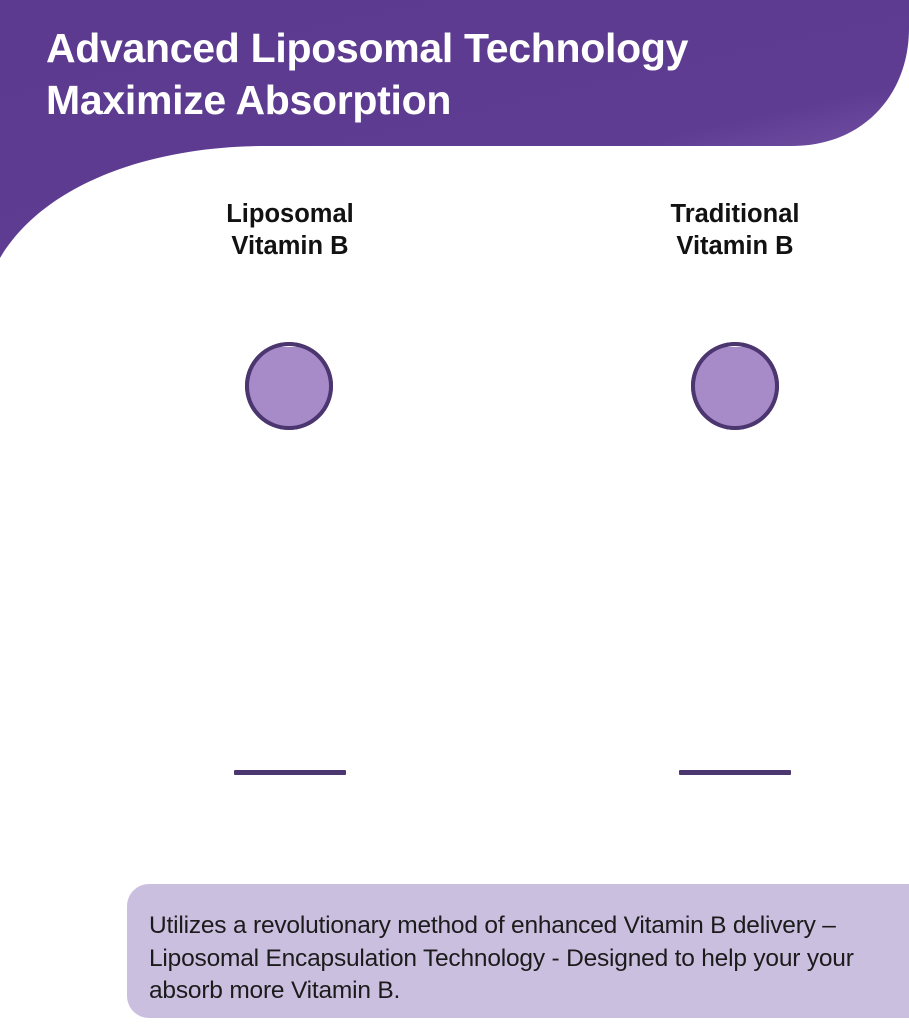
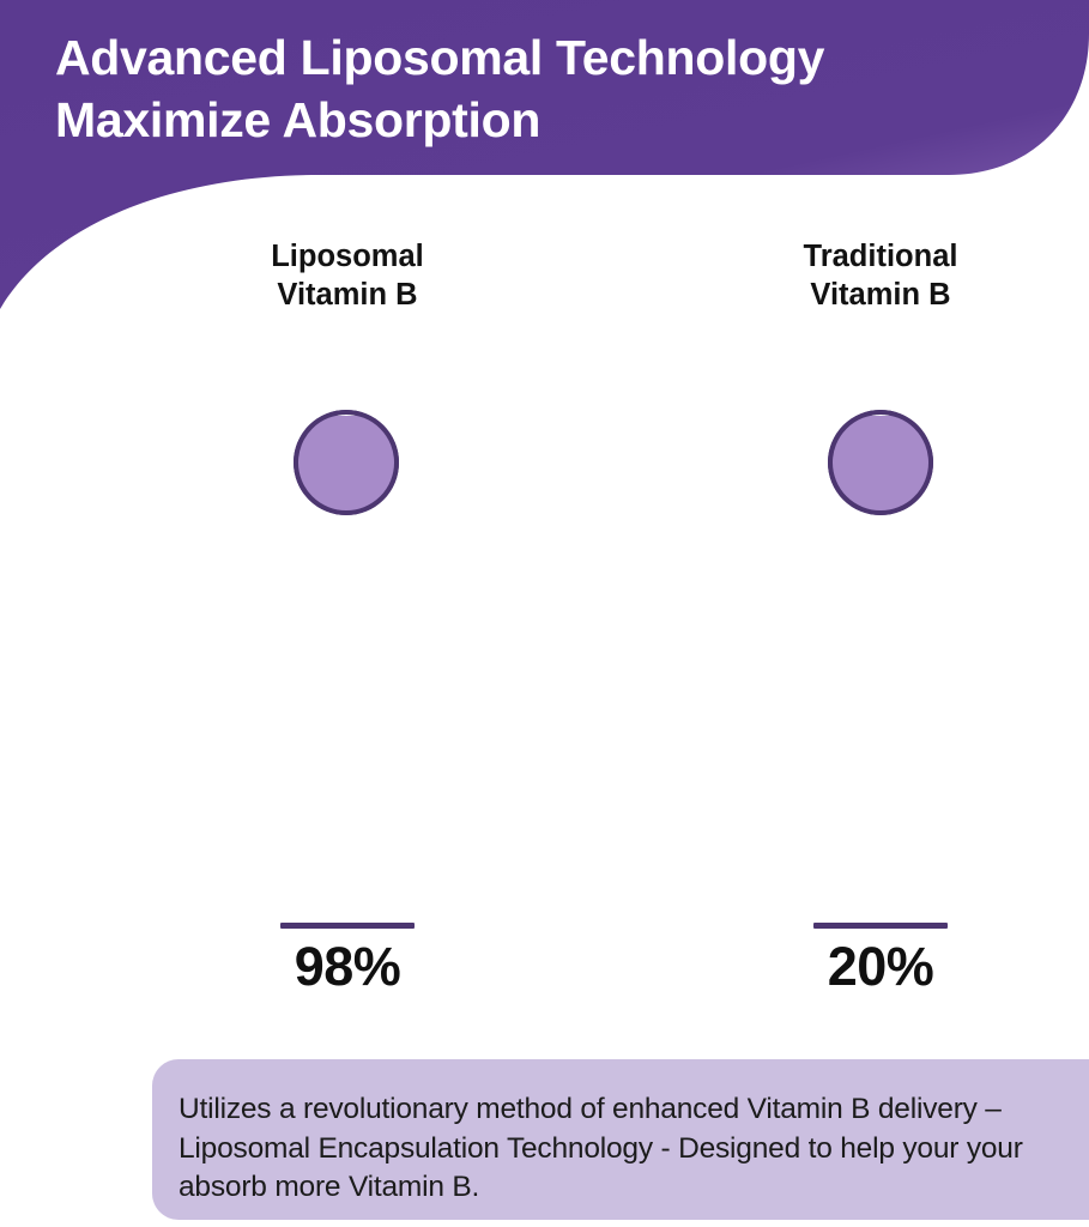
  Advanced Liposomal Technology
  Maximize Absorption
  Liposomal
  Vitamin B
  Traditional
  Vitamin B
+ 98%
+ 20%
  Utilizes a revolutionary method of enhanced Vitamin B delivery – Liposomal Encapsulation Technology - Designed to help your your absorb more Vitamin B.
